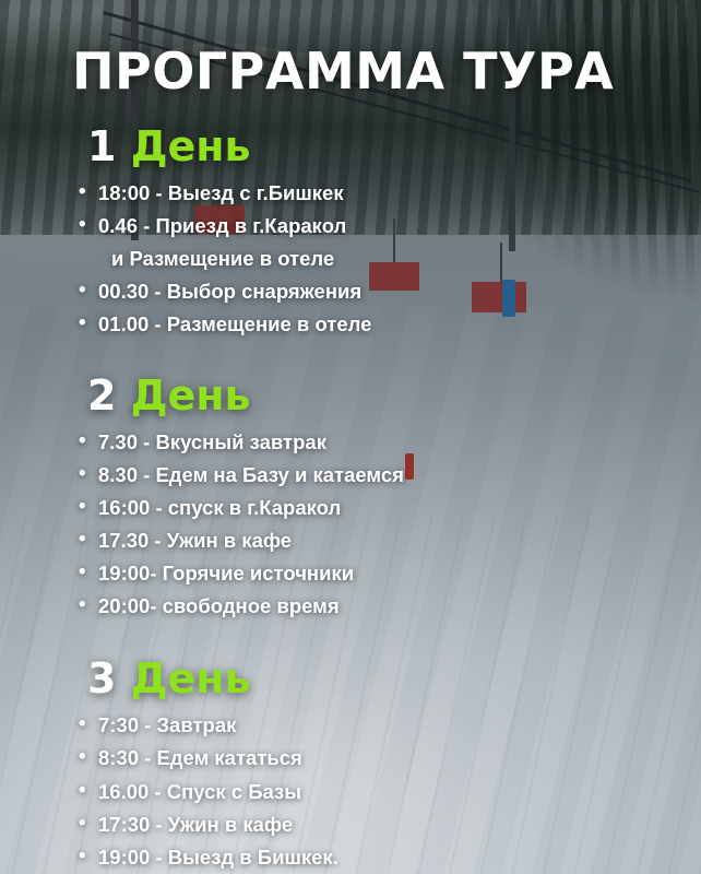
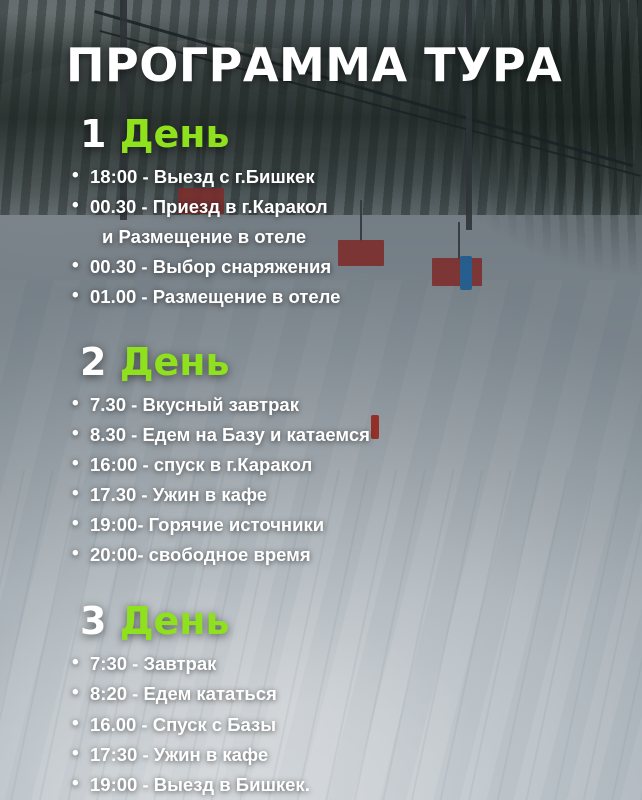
  ПРОГРАММА ТУРА
  1 День
  18:00 - Выезд с г.Бишкек
- 0.46 - Приезд в г.Каракол
+ 00.30 - Приезд в г.Каракол
  и Размещение в отеле
  00.30 - Выбор снаряжения
  01.00 - Размещение в отеле
  2 День
  7.30 - Вкусный завтрак
  8.30 - Едем на Базу и катаемся
  16:00 - спуск в г.Каракол
  17.30 - Ужин в кафе
  19:00- Горячие источники
  20:00- свободное время
  3 День
  7:30 - Завтрак
- 8:30 - Едем кататься
+ 8:20 - Едем кататься
  16.00 - Спуск с Базы
  17:30 - Ужин в кафе
  19:00 - Выезд в Бишкек.
